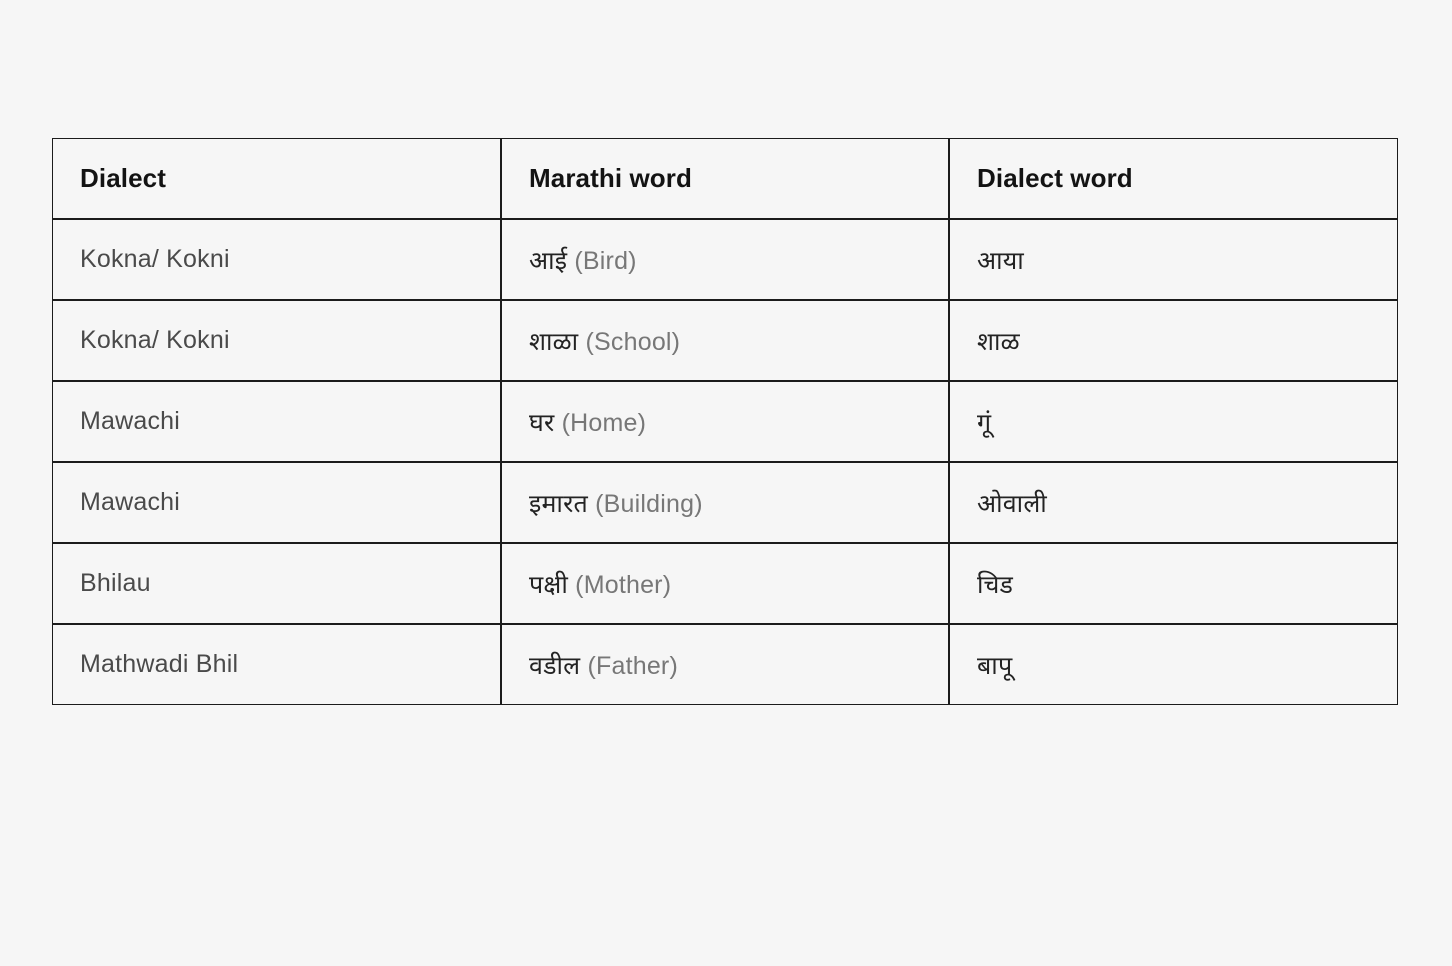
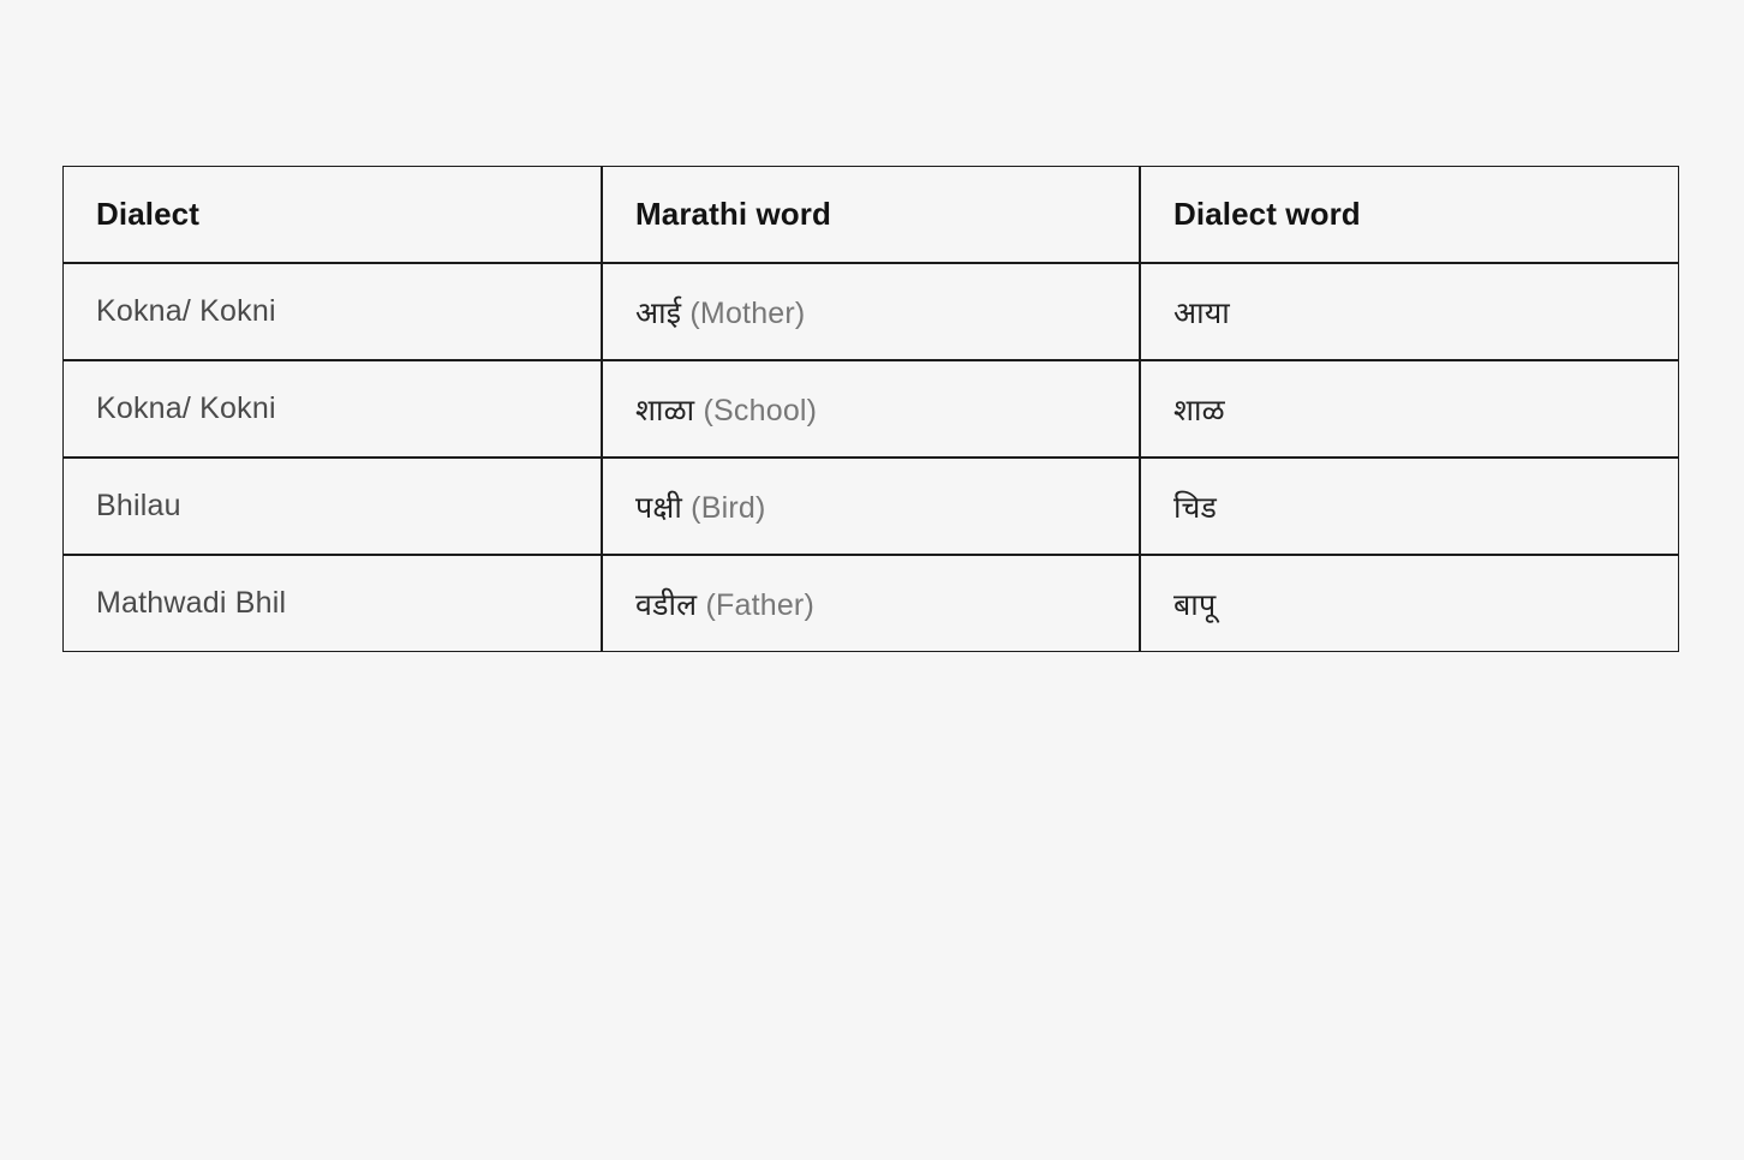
  Dialect	Marathi word	Dialect word
- Kokna/ Kokni	आई (Bird)	आया
+ Kokna/ Kokni	आई (Mother)	आया
  Kokna/ Kokni	शाळा (School)	शाळ
- Mawachi	घर (Home)	गूं
- Mawachi	इमारत (Building)	ओवाली
- Bhilau	पक्षी (Mother)	चिड
+ Bhilau	पक्षी (Bird)	चिड
  Mathwadi Bhil	वडील (Father)	बापू
